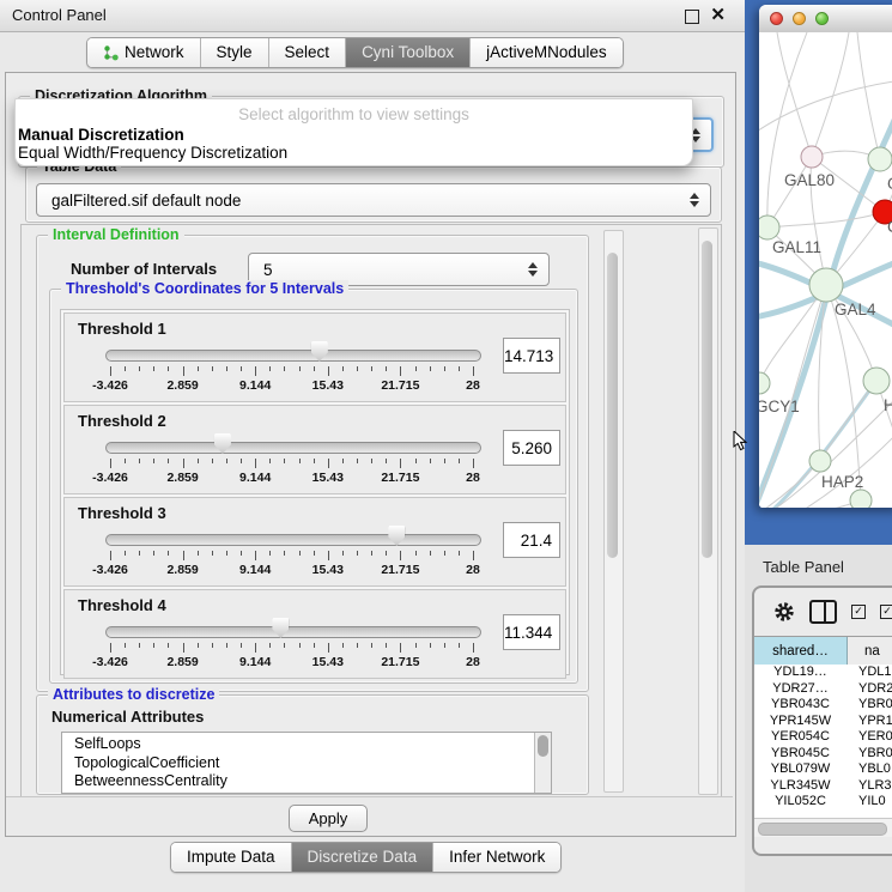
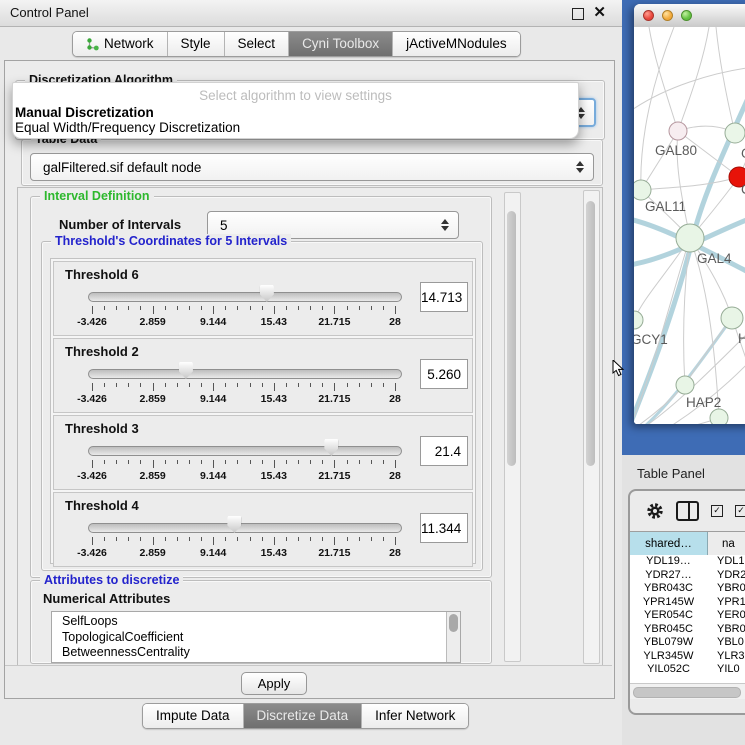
  Control Panel
  ✕
  Network
  Style
  Select
  Cyni Toolbox
  jActiveMNodules
  Discretization Algorithm
  Table Data
  galFiltered.sif default node
  Interval Definition
  Number of Intervals
  5
  Threshold's Coordinates for 5 Intervals
- Threshold 1
+ Threshold 6
  -3.426
  2.859
  9.144
  15.43
  21.715
  28
  14.713
  Threshold 2
  -3.426
  2.859
  9.144
  15.43
  21.715
  28
  5.260
  Threshold 3
  -3.426
  2.859
  9.144
  15.43
  21.715
  28
  21.4
  Threshold 4
  -3.426
  2.859
  9.144
  15.43
  21.715
  28
  11.344
  Attributes to discretize
  Numerical Attributes
  SelfLoops
  TopologicalCoefficient
  BetweennessCentrality
  Apply
  Select algorithm to view settings
  Manual Discretization
  Equal Width/Frequency Discretization
  Impute Data
  Discretize Data
  Infer Network
  GAL80
  GAL11
  GAL4
  GCY1
  H
  HAP2
  Table Panel
  ✓
  ✓
  shared…
  na
  YDL19…
  YDL1
  YDR27…
  YDR2
  YBR043C
  YBR0
  YPR145W
  YPR1
  YER054C
  YER0
  YBR045C
  YBR0
  YBL079W
  YBL0
  YLR345W
  YLR3
  YIL052C
  YIL0
